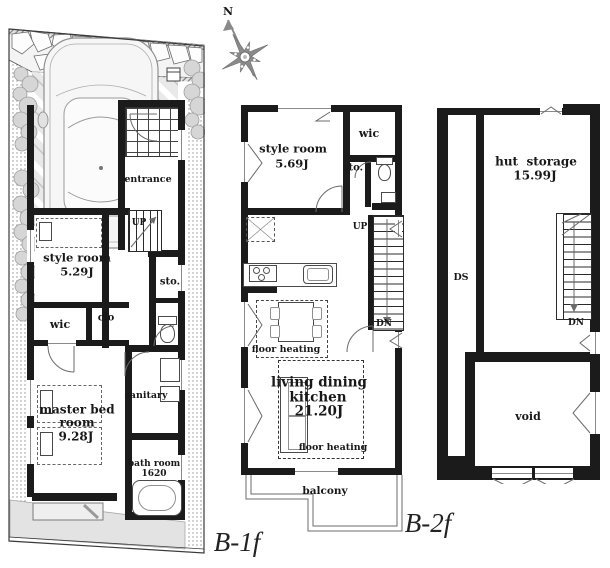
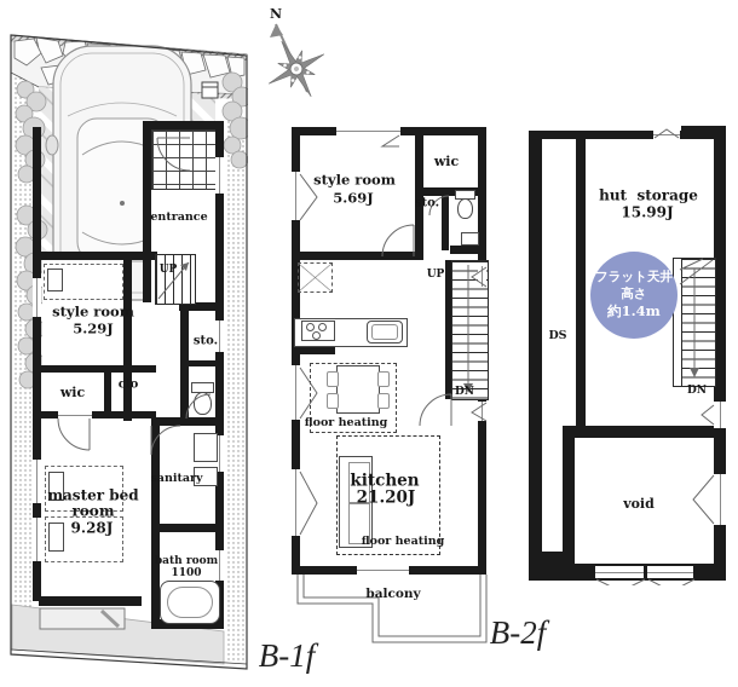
  N
  entrance
  UP
  style room
  5.29J
  sto.
  wic
  clo
  master bed
  room
  9.28J
  sanitary
  bath room
- 1620
+ 1100
  B-1f
  style room
  5.69J
  wic
  sto.
  UP
  DN
  floor heating
- living dining
  kitchen
  21.20J
  floor heating
  balcony
  B-2f
+ フラット天井
+ 高さ
+ 約1.4m
  hut storage
  15.99J
  DS
  DN
  void
